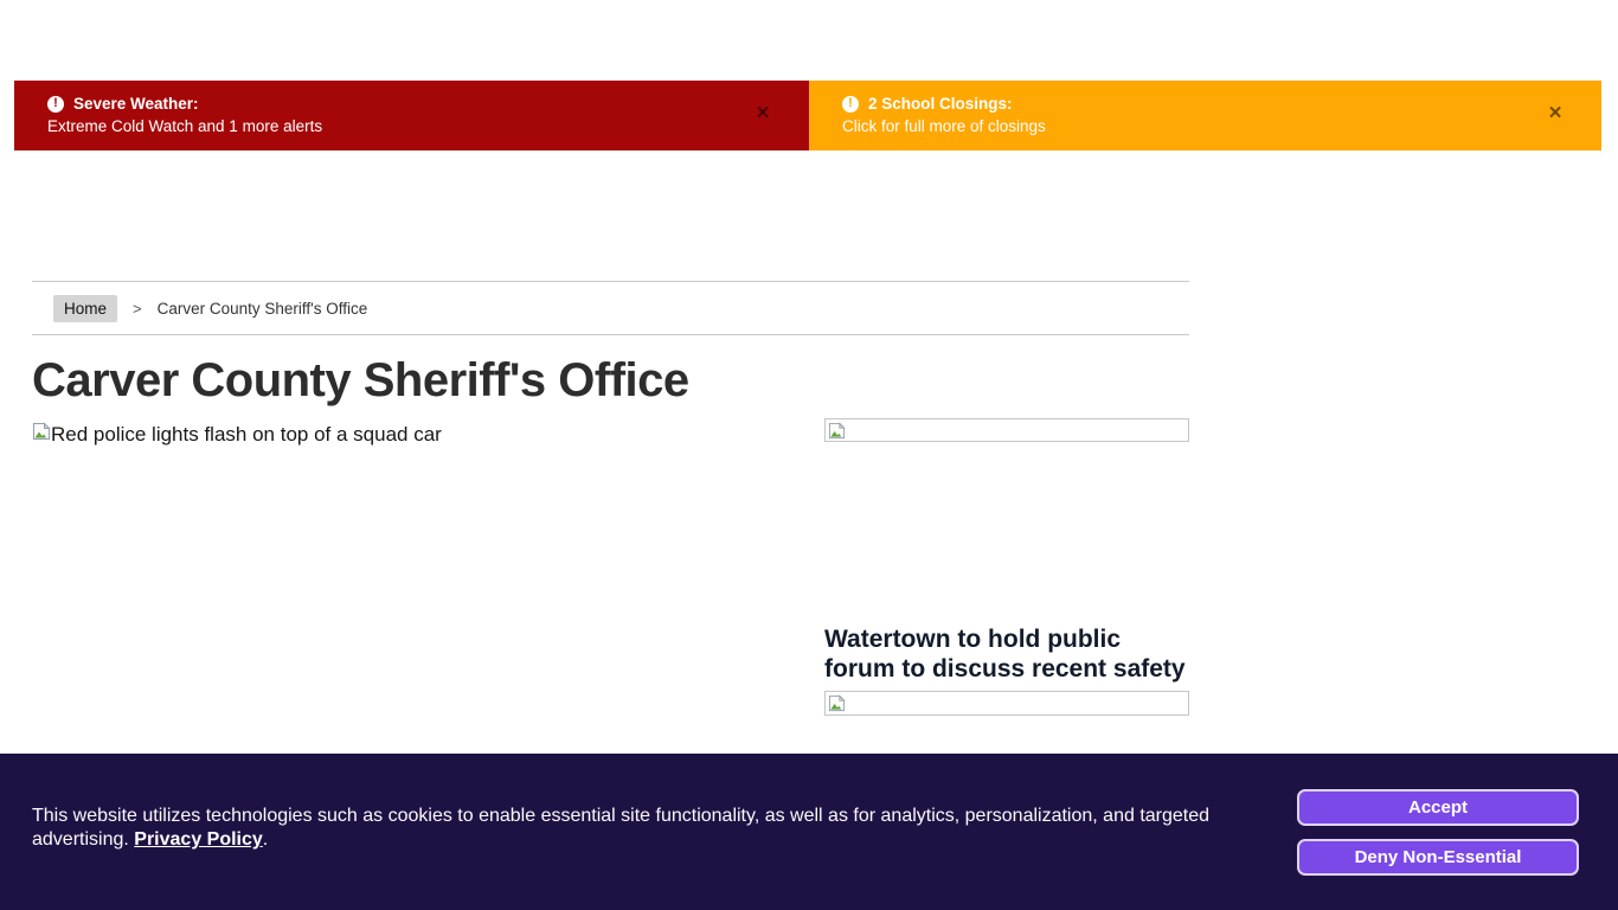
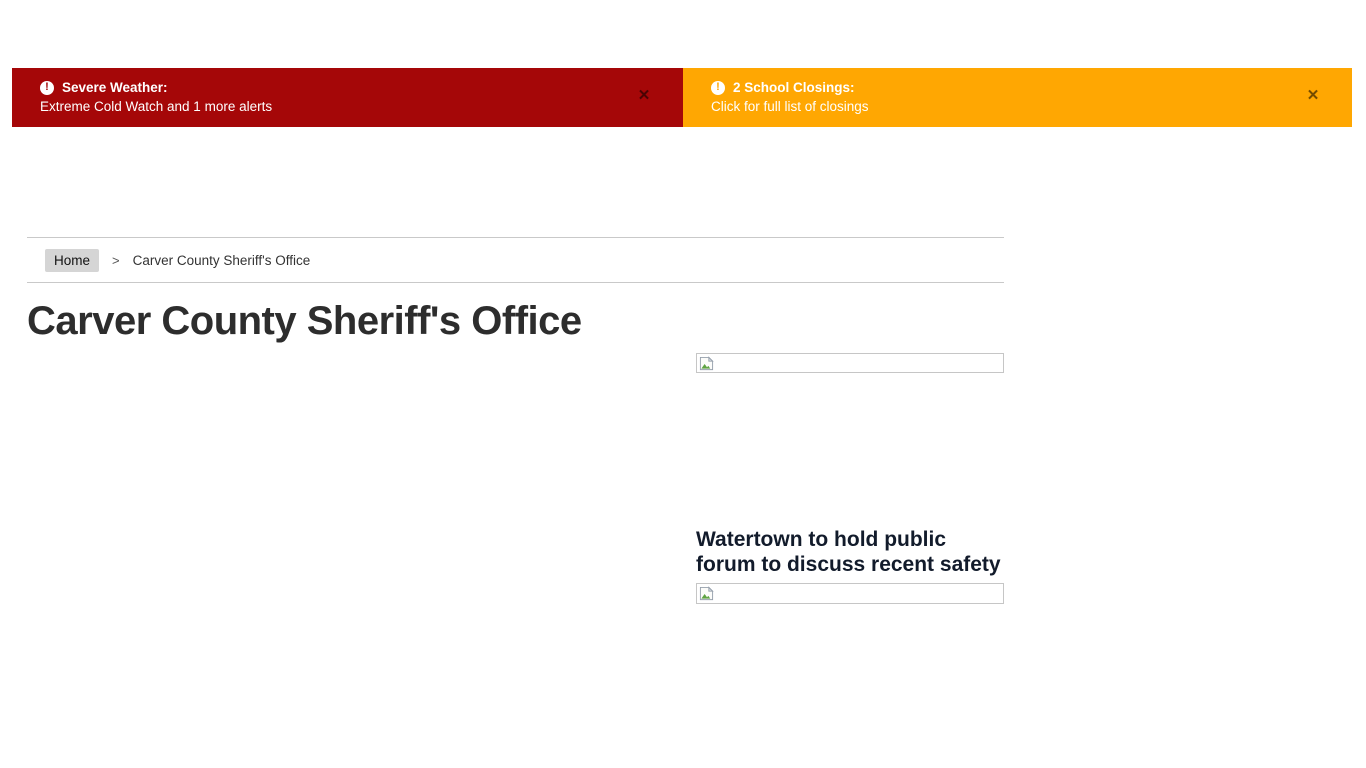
  !
  Severe Weather:
  Extreme Cold Watch and 1 more alerts
  ✕
  !
  2 School Closings:
- Click for full more of closings
+ Click for full list of closings
  ✕
  Home
  >
  Carver County Sheriff's Office
  Carver County Sheriff's Office
- Red police lights flash on top of a squad car
  Watertown to hold public forum to discuss recent safety
- This website utilizes technologies such as cookies to enable essential site functionality, as well as for analytics, personalization, and targeted advertising. Privacy Policy.
- Accept
- Deny Non-Essential
